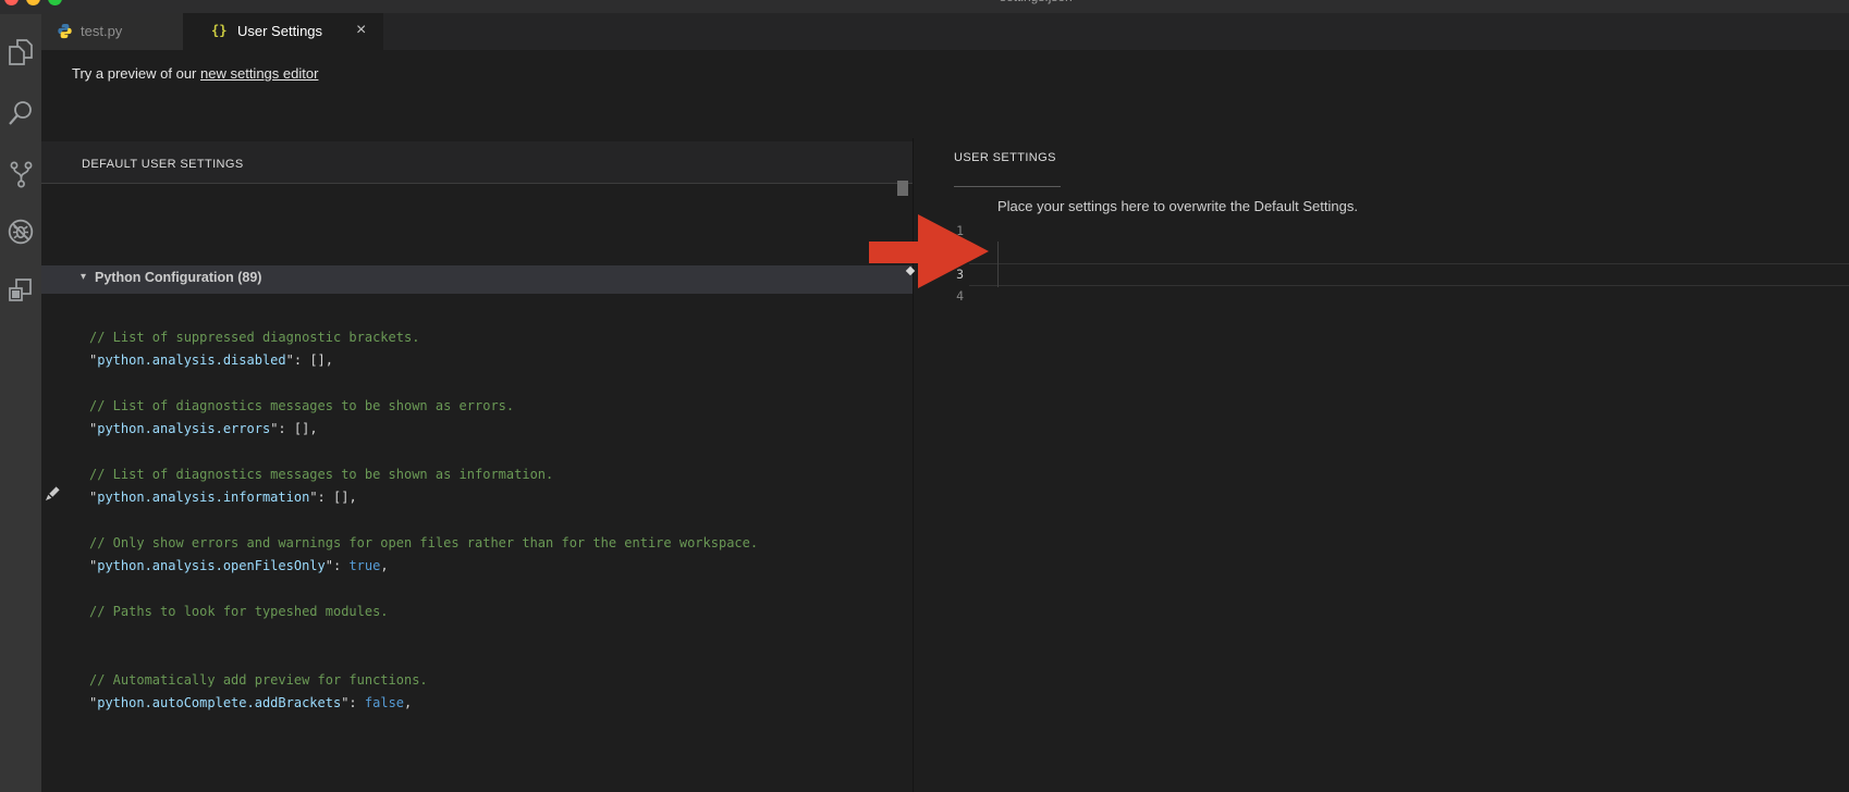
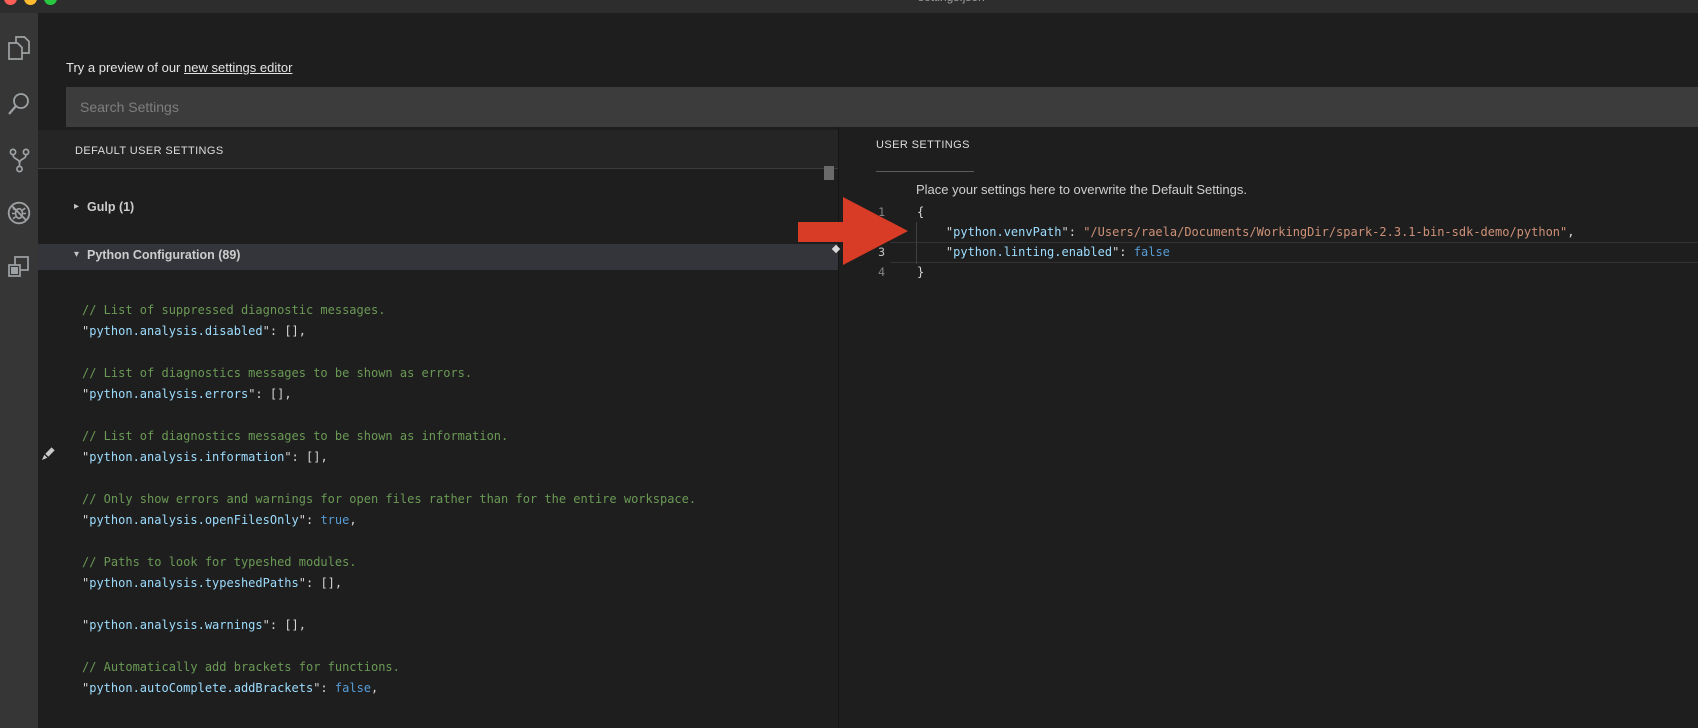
- test.py
- {}
- User Settings
- ×
  Try a preview of our new settings editor
+ Search Settings
  DEFAULT USER SETTINGS
+ ▸
+ Gulp (1)
  ▾
  Python Configuration (89)
- // List of suppressed diagnostic brackets.
+ // List of suppressed diagnostic messages.
  "python.analysis.disabled": [],
  // List of diagnostics messages to be shown as errors.
  "python.analysis.errors": [],
  // List of diagnostics messages to be shown as information.
  "python.analysis.information": [],
  // Only show errors and warnings for open files rather than for the entire workspace.
  "python.analysis.openFilesOnly": true,
  // Paths to look for typeshed modules.
+ "python.analysis.typeshedPaths": [],
+ "python.analysis.warnings": [],
- // Automatically add preview for functions.
+ // Automatically add brackets for functions.
  "python.autoComplete.addBrackets": false,
  USER SETTINGS
  Place your settings here to overwrite the Default Settings.
  1
  3
  4
+ {
+ "python.venvPath": "/Users/raela/Documents/WorkingDir/spark-2.3.1-bin-sdk-demo/python",
+ "python.linting.enabled": false
+ }
